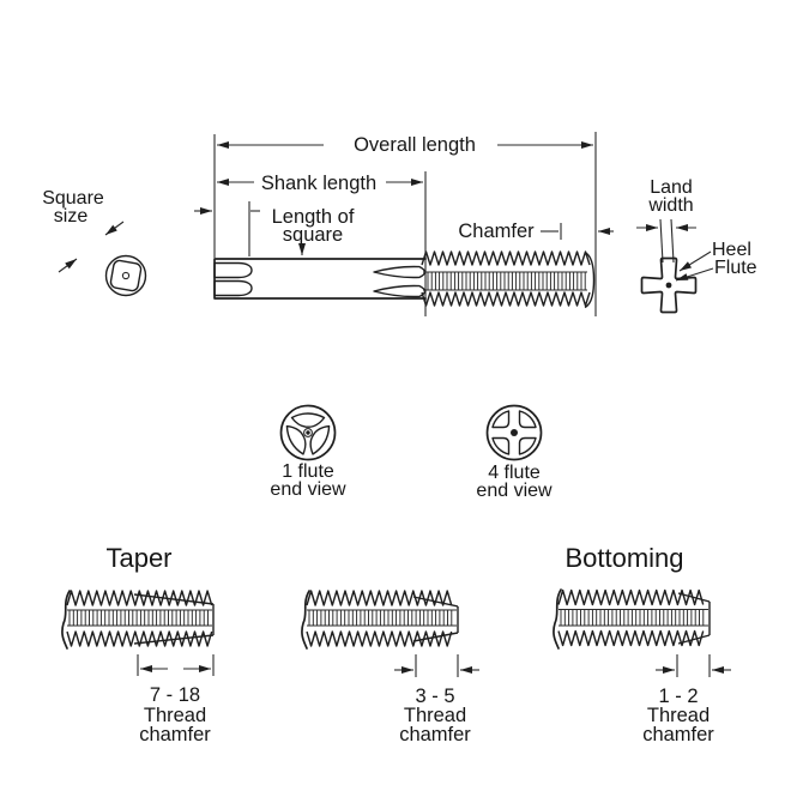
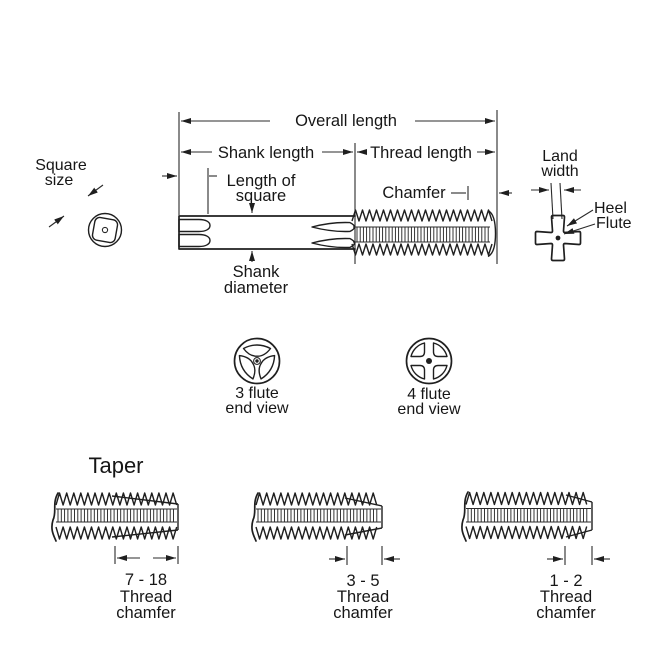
  Overall length
  Shank length
+ Thread length
  Length of
  square
  Chamfer
+ Shank
+ diameter
  Square
  size
  Land
  width
  Heel
  Flute
- 1 flute
+ 3 flute
  end view
  4 flute
  end view
  Taper
  7 - 18
  Thread
  chamfer
  3 - 5
  Thread
  chamfer
- Bottoming
  1 - 2
  Thread
  chamfer
